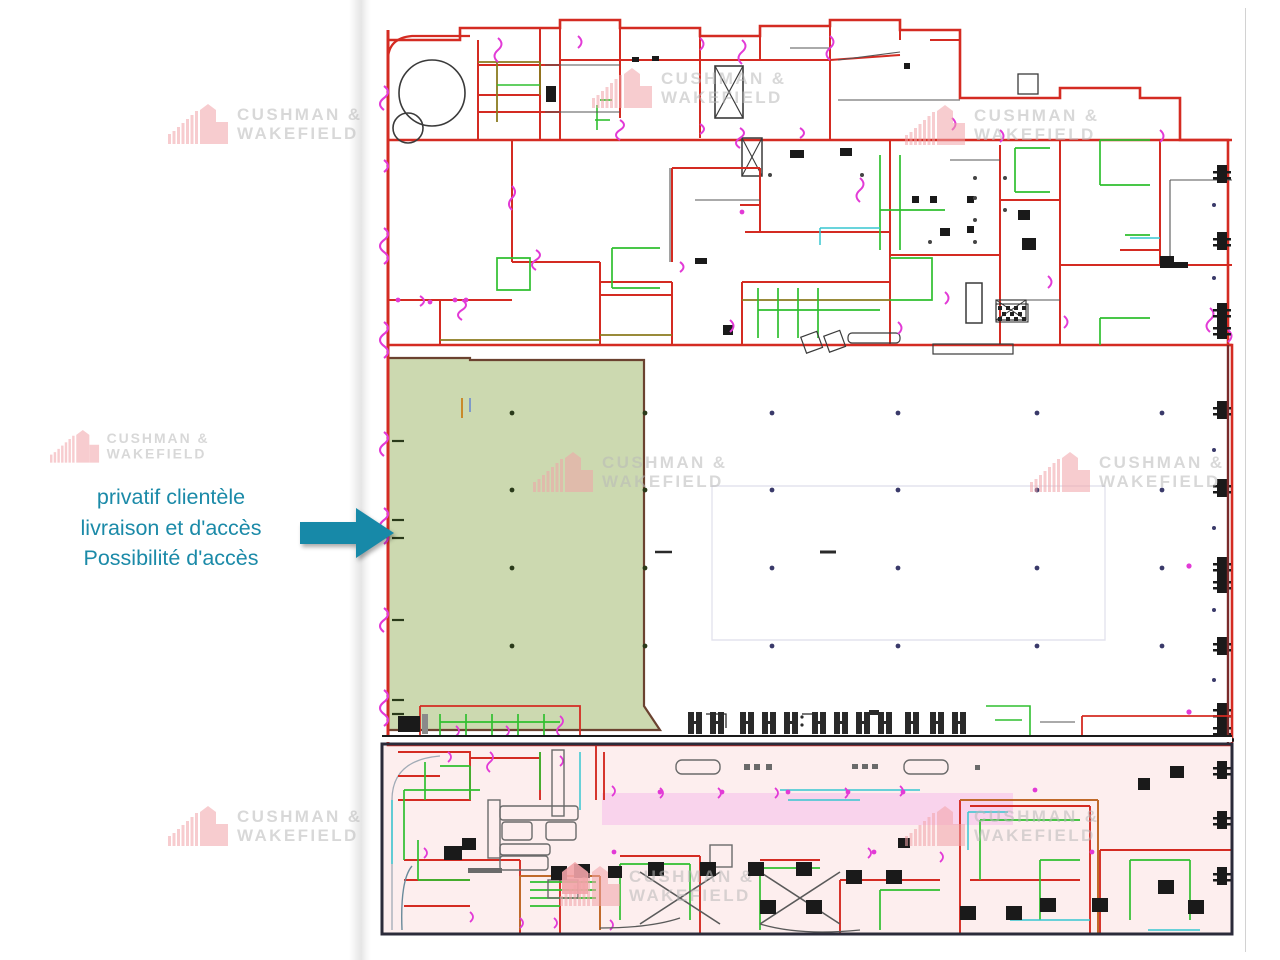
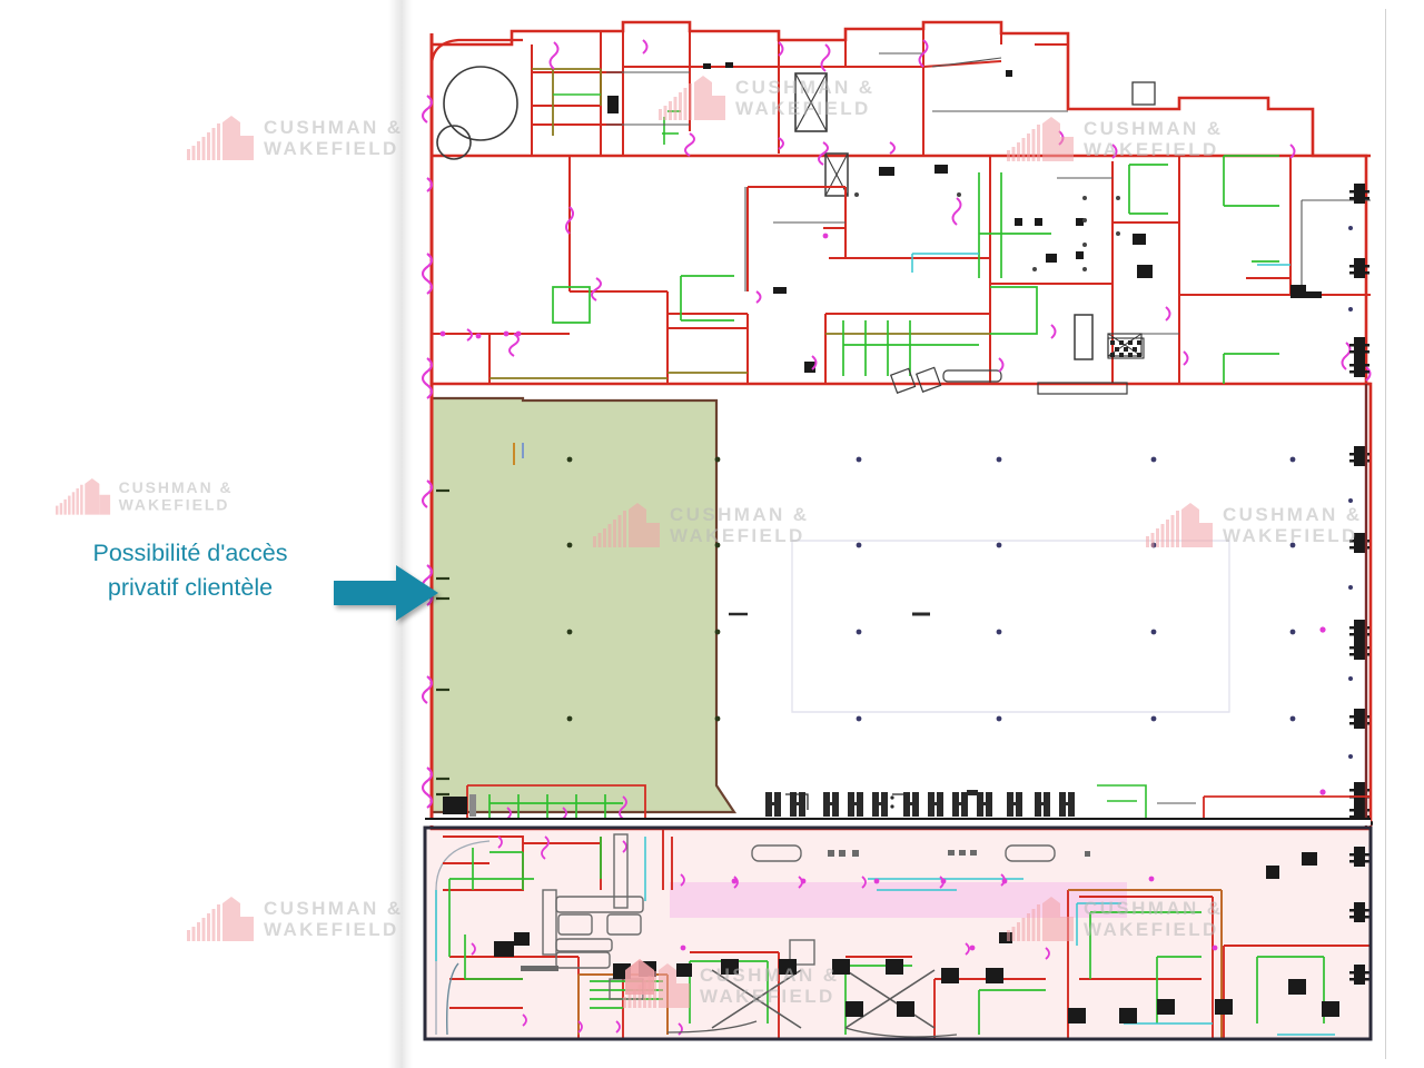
  CUSHMAN &
  WAKEFIELD
  CUSHMAN &
  WAKEFIELD
  CUSHMAN &
  WAKEFIELD
  CUSHMAN &
  WAKEFIELD
  CUSHMAN &
  WAKEFIELD
  CUSHMAN &
  WAKEFIELD
  CUSHMAN &
  WAKEFIELD
  CUSHMAN &
  WAKEFIELD
  CUSHMAN &
  WAKEFIELD
- privatif clientèle
+ Possibilité d'accès
- livraison et d'accès
- Possibilité d'accès
+ privatif clientèle
